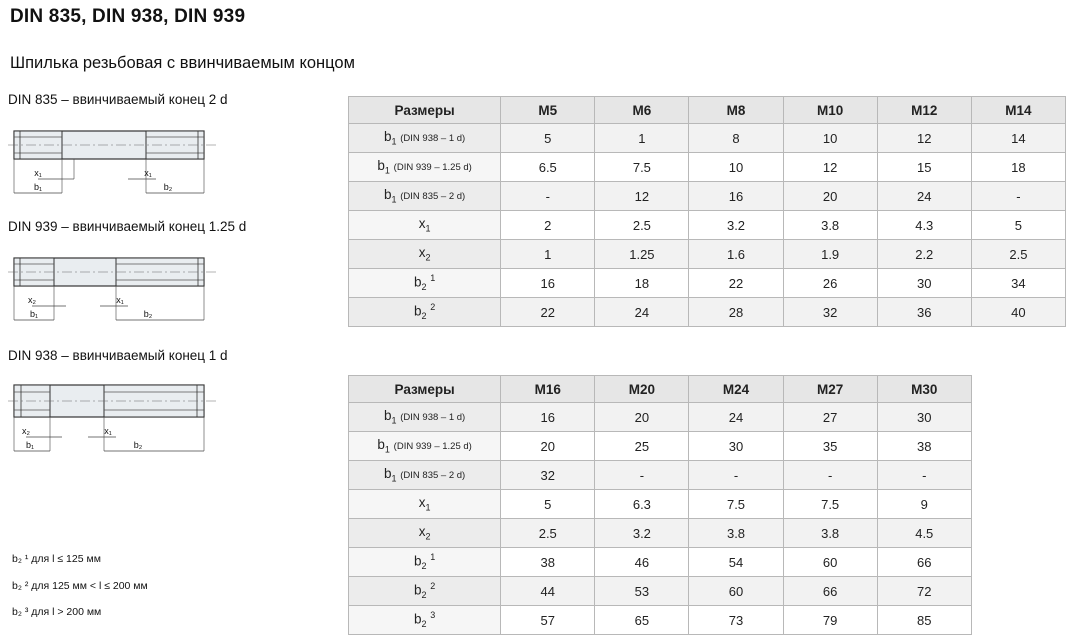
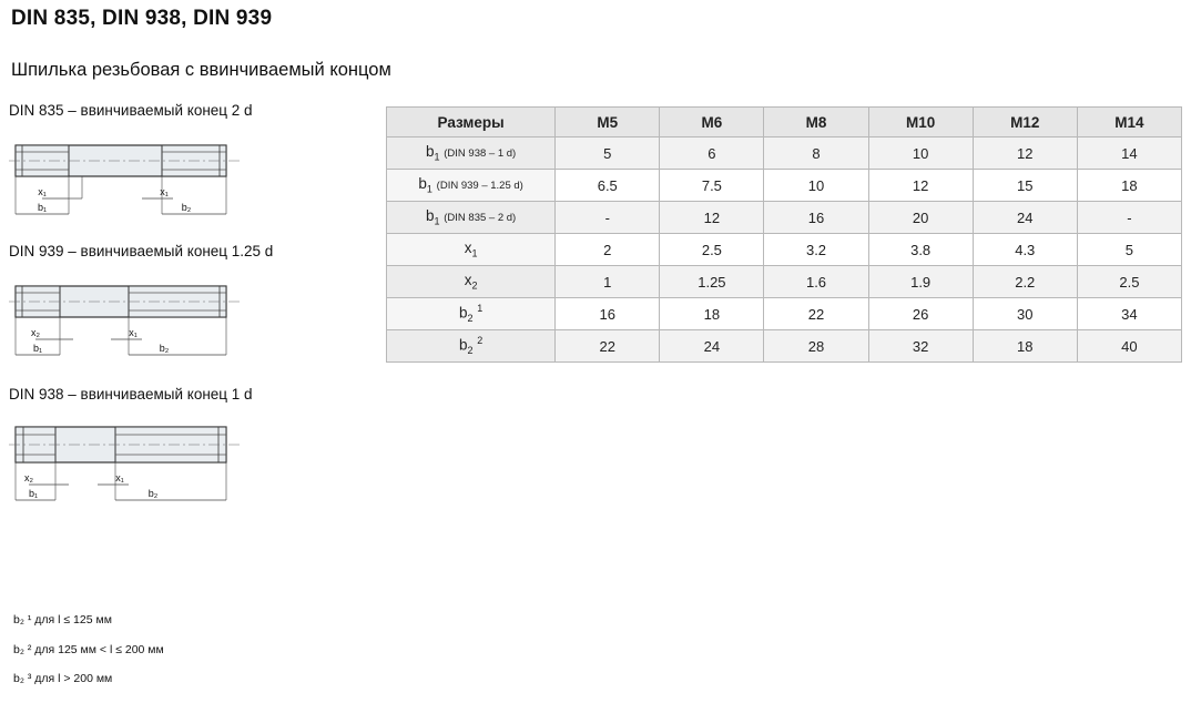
  DIN 835, DIN 938, DIN 939
- Шпилька резьбовая с ввинчиваемым концом
+ Шпилька резьбовая с ввинчиваемый концом
  DIN 835 – ввинчиваемый конец 2 d
  x₁
  b₁
  x₁
  b₂
  DIN 939 – ввинчиваемый конец 1.25 d
  x₂
  b₁
  x₁
  b₂
  DIN 938 – ввинчиваемый конец 1 d
  x₂
  b₁
  x₁
  b₂
  b₂ ¹ для l ≤ 125 мм
  b₂ ² для 125 мм < l ≤ 200 мм
  b₂ ³ для l > 200 мм
  Размеры	M5	M6	M8	M10	M12	M14
- b1 (DIN 938 – 1 d)	5	1	8	10	12	14
+ b1 (DIN 938 – 1 d)	5	6	8	10	12	14
  b1 (DIN 939 – 1.25 d)	6.5	7.5	10	12	15	18
  b1 (DIN 835 – 2 d)	-	12	16	20	24	-
  x1	2	2.5	3.2	3.8	4.3	5
  x2	1	1.25	1.6	1.9	2.2	2.5
  b2 1	16	18	22	26	30	34
- b2 2	22	24	28	32	36	40
+ b2 2	22	24	28	32	18	40
- Размеры	M16	M20	M24	M27	M30
- b1 (DIN 938 – 1 d)	16	20	24	27	30
- b1 (DIN 939 – 1.25 d)	20	25	30	35	38
- b1 (DIN 835 – 2 d)	32	-	-	-	-
- x1	5	6.3	7.5	7.5	9
- x2	2.5	3.2	3.8	3.8	4.5
- b2 1	38	46	54	60	66
- b2 2	44	53	60	66	72
- b2 3	57	65	73	79	85
